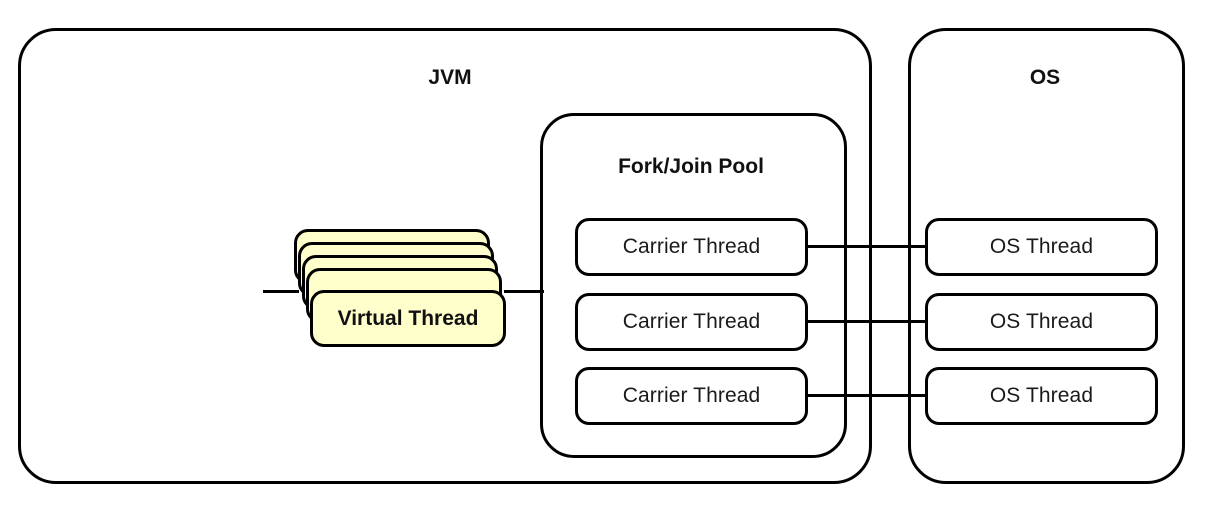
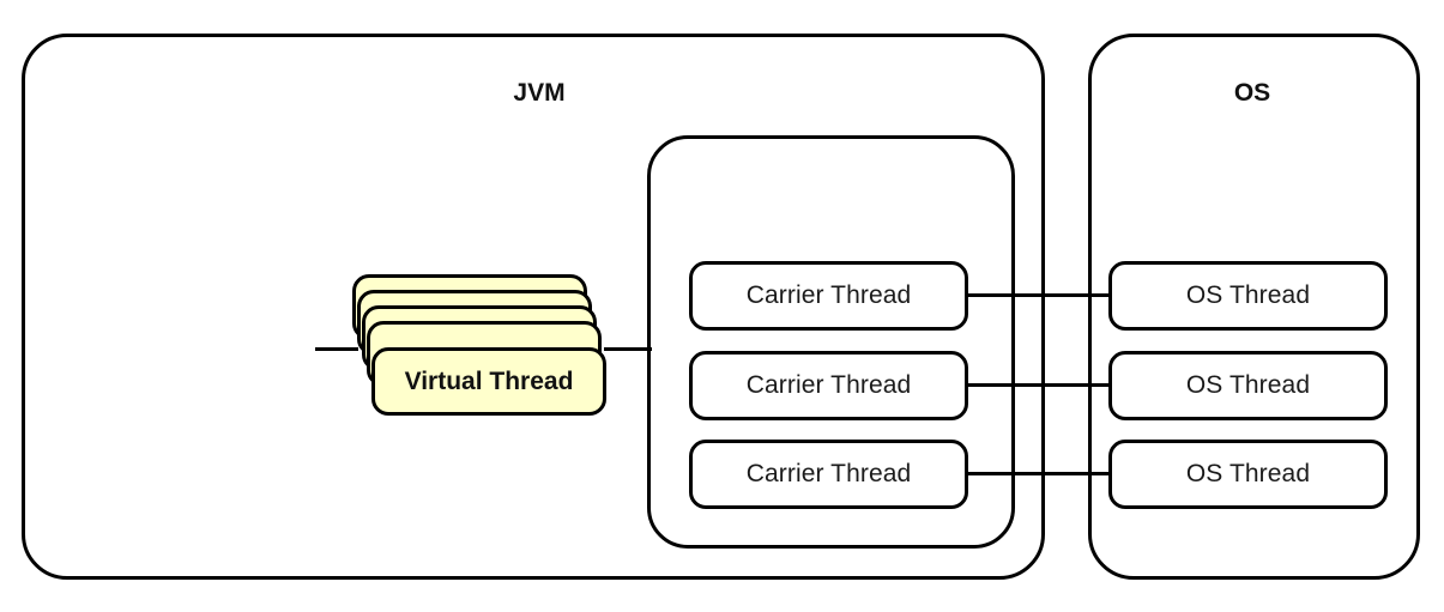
  JVM
  OS
- Fork/Join Pool
  Virtual Thread
  Carrier Thread
  Carrier Thread
  Carrier Thread
  OS Thread
  OS Thread
  OS Thread
